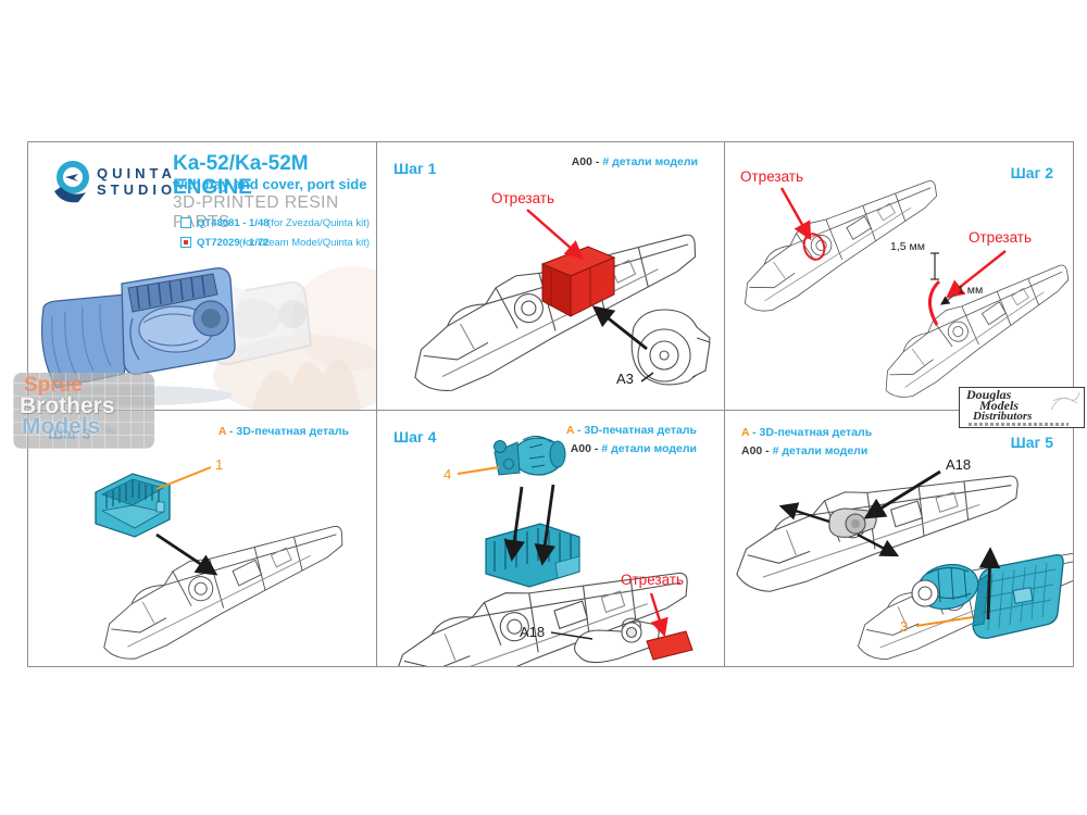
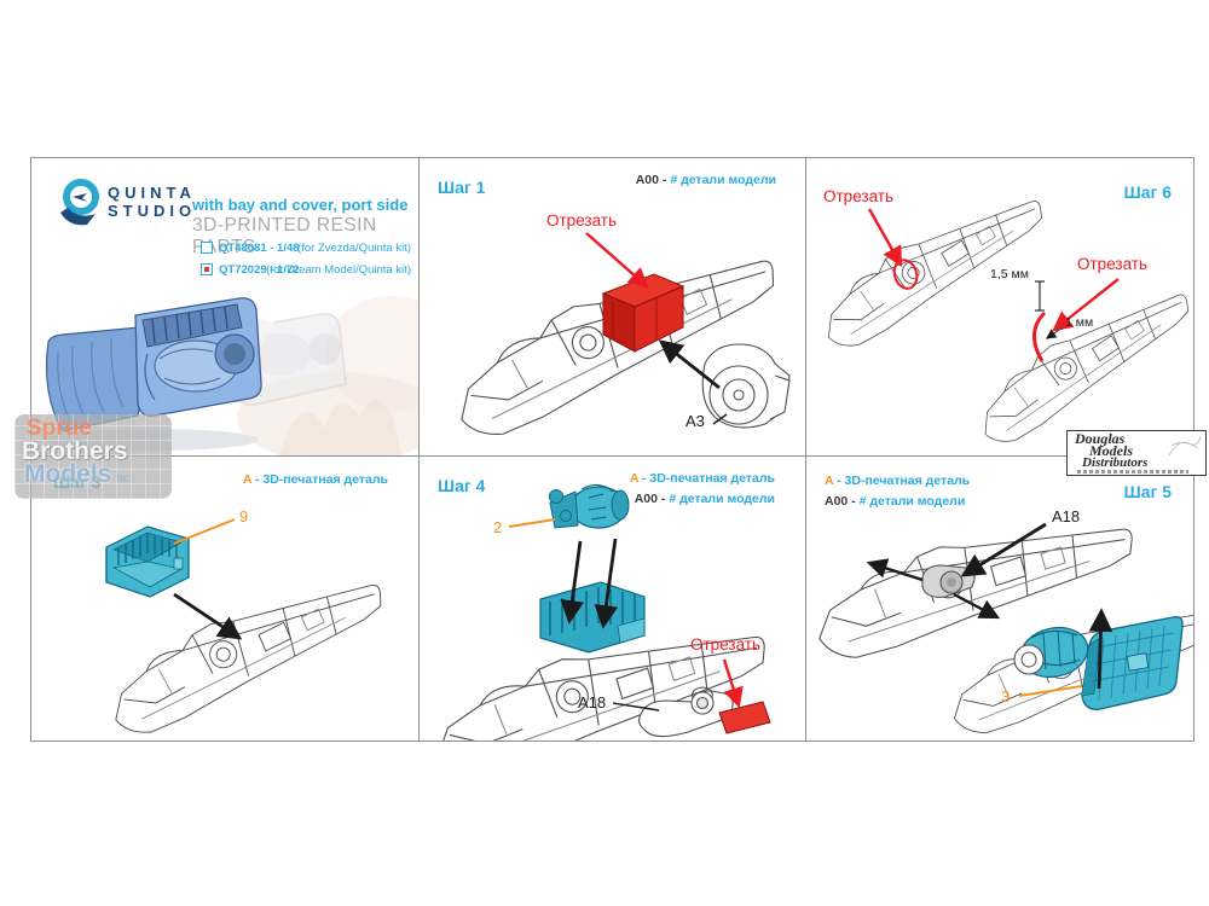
  QUINTA
  STUDIO
- Ka-52/Ka-52M ENGINE
  with bay and cover, port side
  3D-PRINTED RESIN PRTS
  QT48081 - 1/48
  (for Zvezda/Quinta kit)
  QT72029 - 1/72
  (for Dream Model/Quinta kit)
  Шаг 1
  A00 - # детали модели
  Отрезать
  A3
  Отрезать
- Шаг 2
+ Шаг 6
  1,5 мм
  Отрезать
  1 мм
  A - 3D-печатная деталь
- 1
+ 9
  Шаг 4
  A - 3D-печатная деталь
  A00 - # детали модели
- 4
+ 2
  Отрезать
  A18
  A - 3D-печатная деталь
  A00 - # детали модели
  Шаг 5
  A18
  3
  Sprue
  Brothers
  Models llc
  Douglas
  Models
  Distributors
